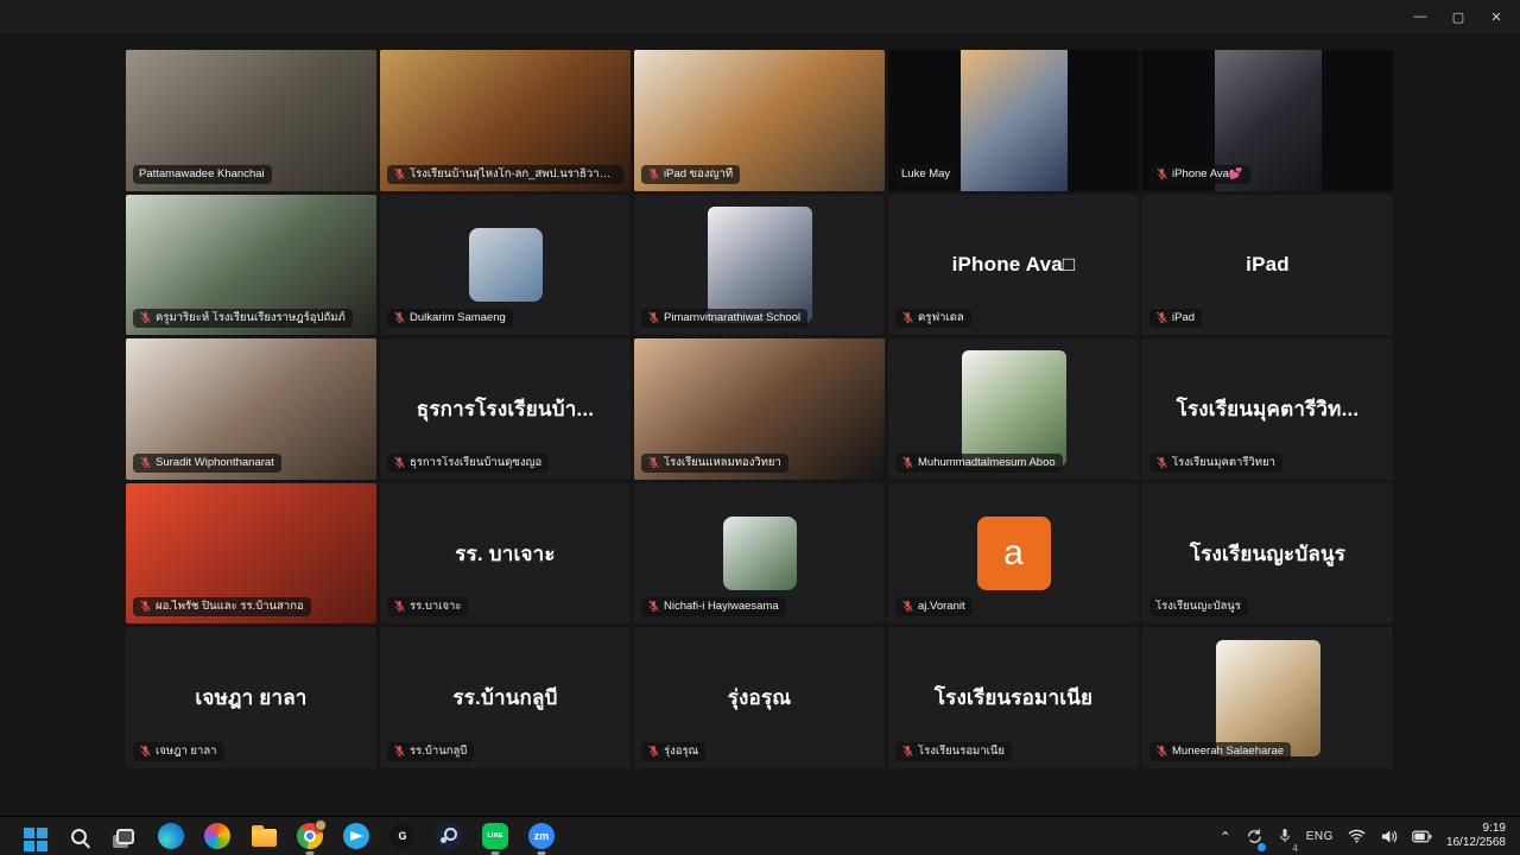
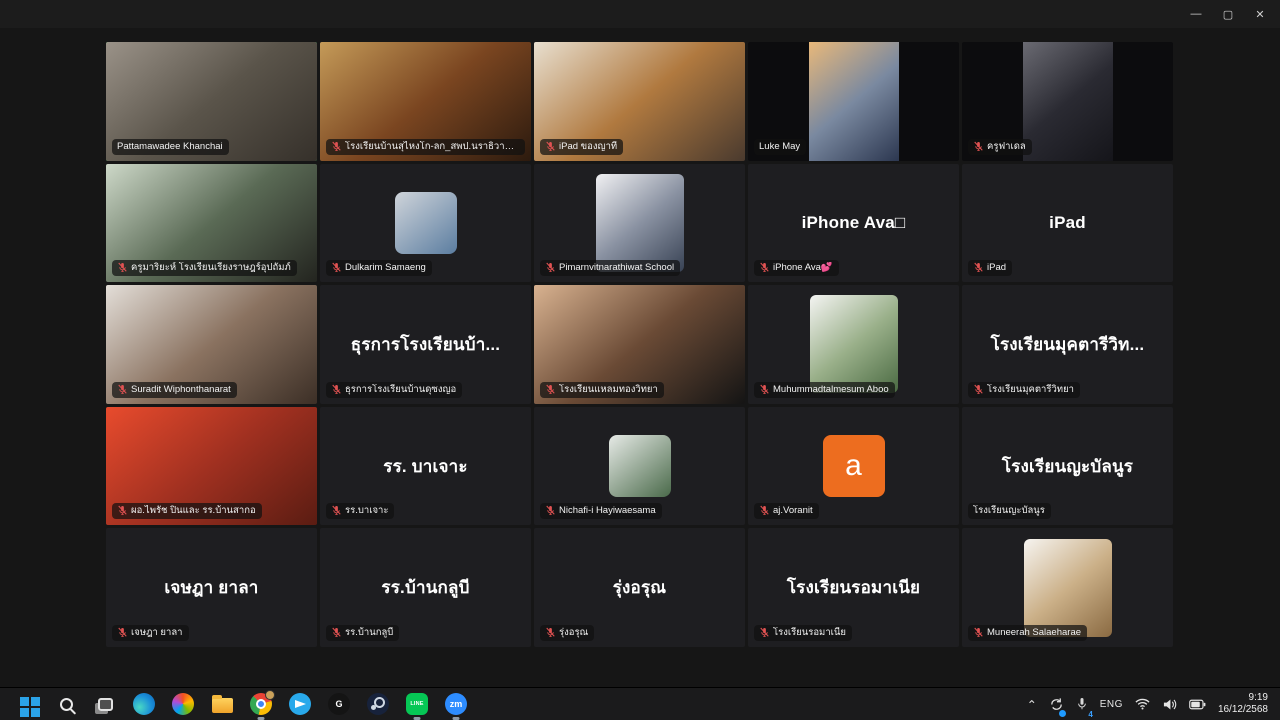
  —
  ▢
  ✕
  Pattamawadee Khanchai
  โรงเรียนบ้านสุไหงโก-ลก_สพป.นราธิวาส เ
  iPad ของญาที
  Luke May
- iPhone Ava💕
+ ครูฟาเดล
  ครูมาริยะห์ โรงเรียนเรียงราษฎร์อุปถัมภ์
  Dulkarim Samaeng
  Pimarnvitnarathiwat School
  iPhone Ava□
- ครูฟาเดล
+ iPhone Ava💕
  iPad
  iPad
  Suradit Wiphonthanarat
  ธุรการโรงเรียนบ้า...
  ธุรการโรงเรียนบ้านดุซงญอ
  โรงเรียนแหลมทองวิทยา
  Muhummadtalmesum Aboo
  โรงเรียนมุคตารีวิท...
  โรงเรียนมุคตารีวิทยา
  ผอ.ไพรัช ปินและ รร.บ้านสากอ
  รร. บาเจาะ
  รร.บาเจาะ
  Nichafi-i Hayiwaesama
  a
  aj.Voranit
  โรงเรียนญะบัลนูร
  โรงเรียนญะบัลนูร
  เจษฎา ยาลา
  เจษฎา ยาลา
  รร.บ้านกลูบี
  รร.บ้านกลูบี
  รุ่งอรุณ
  รุ่งอรุณ
  โรงเรียนรอมาเนีย
  โรงเรียนรอมาเนีย
  Muneerah Salaeharae
  G
  zm
  ⌃
  4
  ENG
  9:19
  16/12/2568
